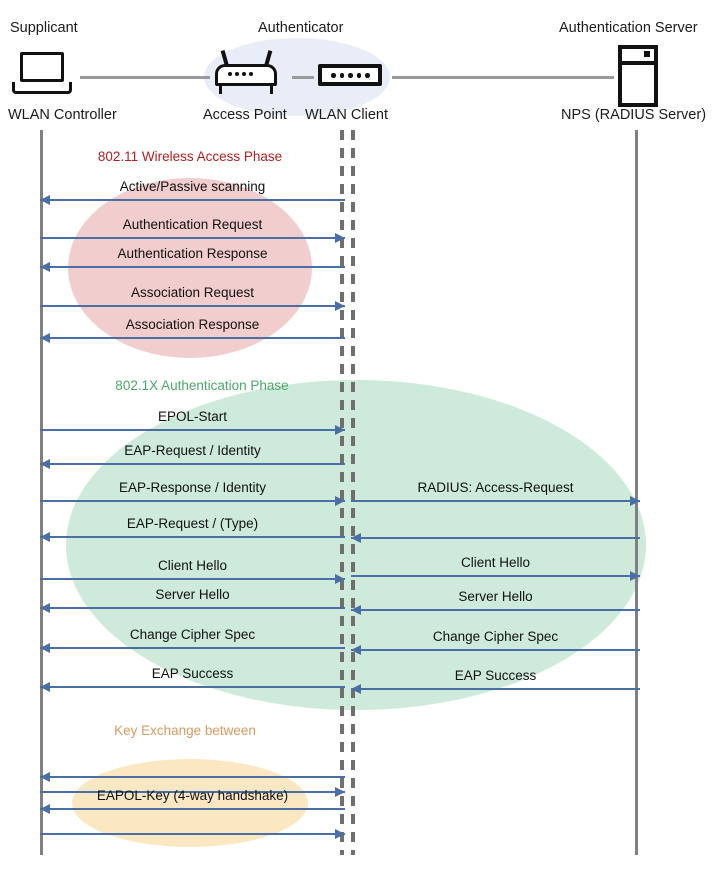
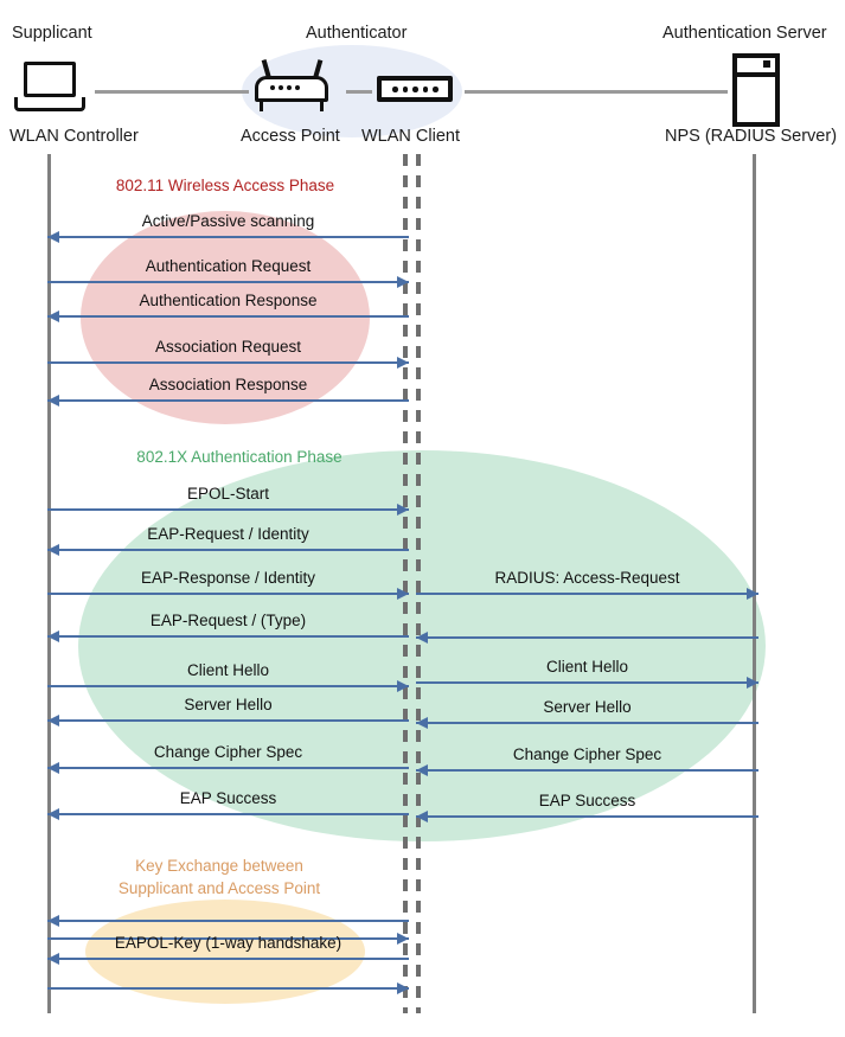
  802.11 Wireless Access Phase
  802.1X Authentication Phase
  Key Exchange between
+ Supplicant and Access Point
  Active/Passive scanning
  Authentication Request
  Authentication Response
  Association Request
  Association Response
  EPOL-Start
  EAP-Request / Identity
  EAP-Response / Identity
  EAP-Request / (Type)
  Client Hello
  Server Hello
  Change Cipher Spec
  EAP Success
- EAPOL-Key (4-way handshake)
+ EAPOL-Key (1-way handshake)
  RADIUS: Access-Request
  Client Hello
  Server Hello
  Change Cipher Spec
  EAP Success
  Supplicant
  Authenticator
  Authentication Server
  WLAN Controller
  Access Point
  WLAN Client
  NPS (RADIUS Server)
